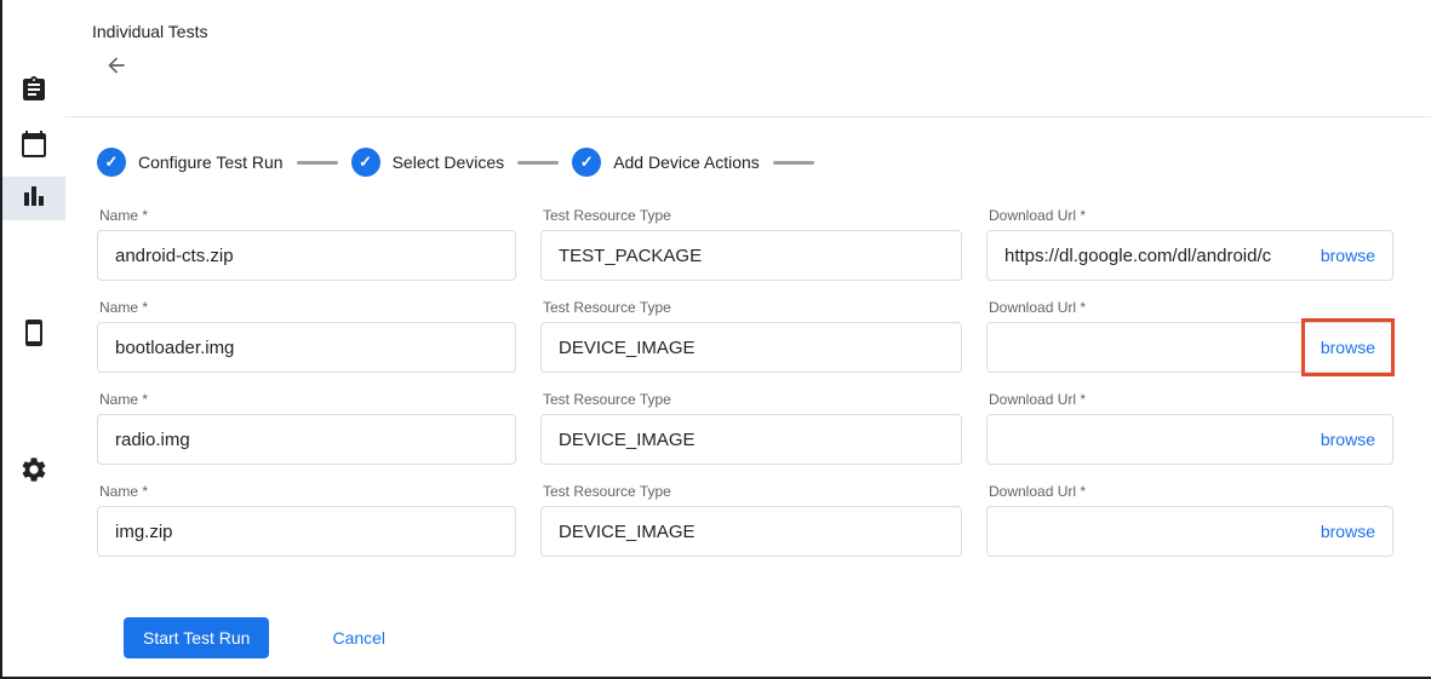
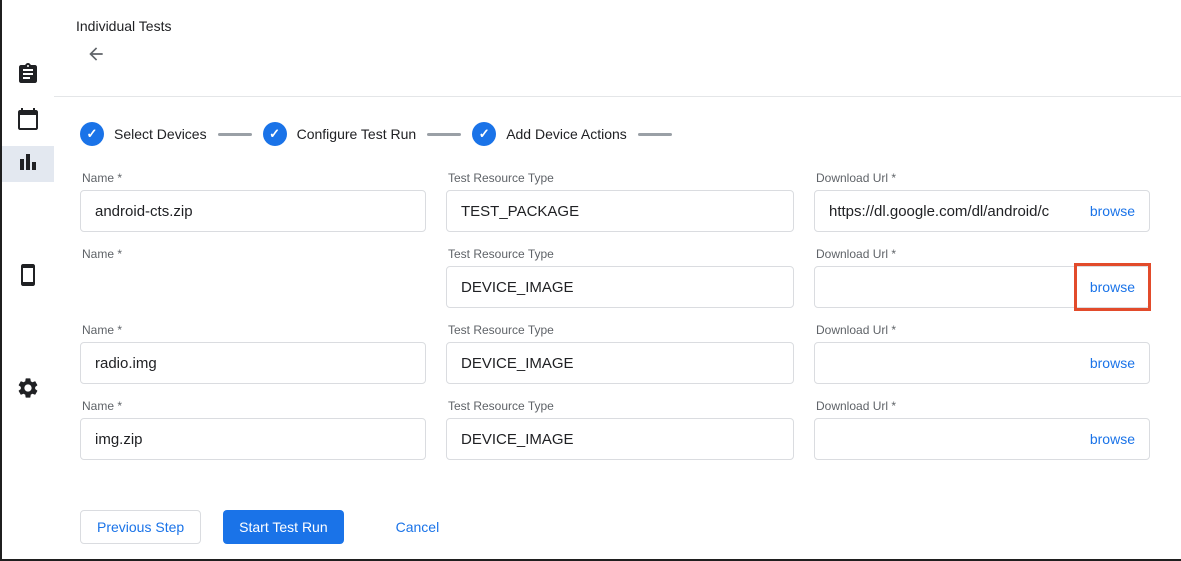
  Individual Tests
  ✓
- Configure Test Run
+ Select Devices
  ✓
- Select Devices
+ Configure Test Run
  ✓
  Add Device Actions
  Name *
  android-cts.zip
  Test Resource Type
  TEST_PACKAGE
  Download Url *
  https://dl.google.com/dl/android/c
  browse
  Name *
- bootloader.img
  Test Resource Type
  DEVICE_IMAGE
  Download Url *
  browse
  Name *
  radio.img
  Test Resource Type
  DEVICE_IMAGE
  Download Url *
  browse
  Name *
  img.zip
  Test Resource Type
  DEVICE_IMAGE
  Download Url *
  browse
+ Previous Step
  Start Test Run
  Cancel
